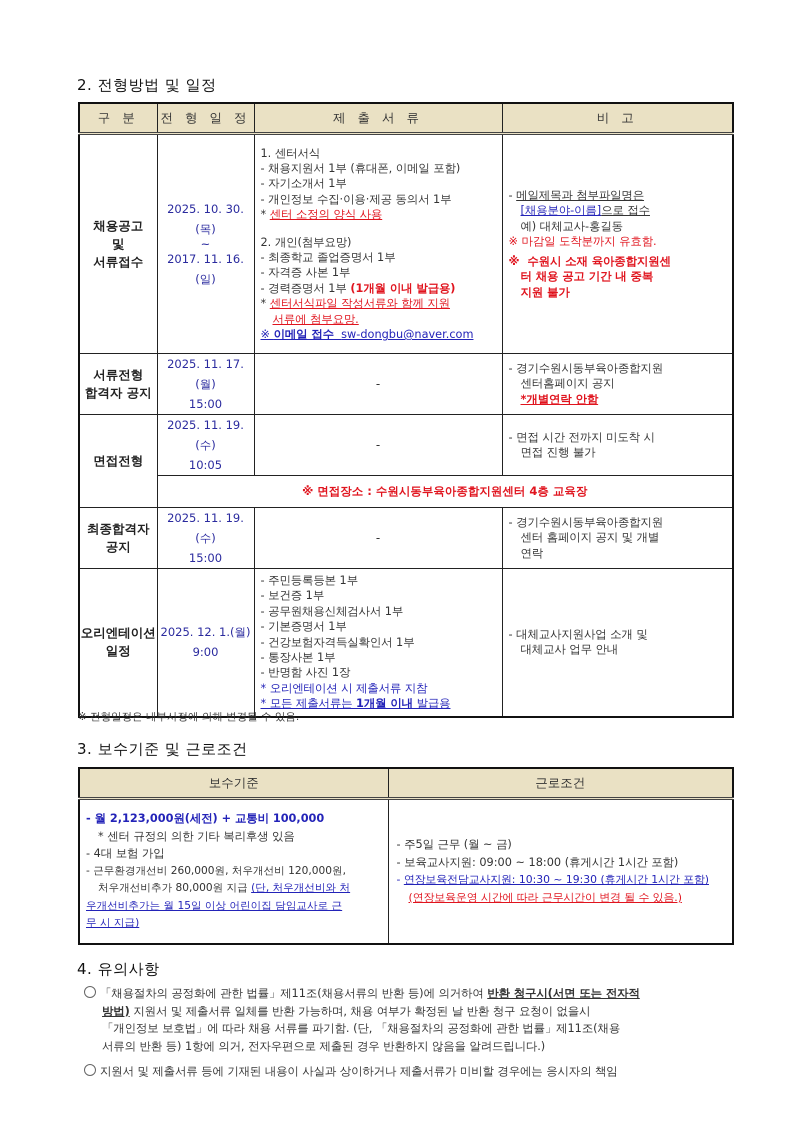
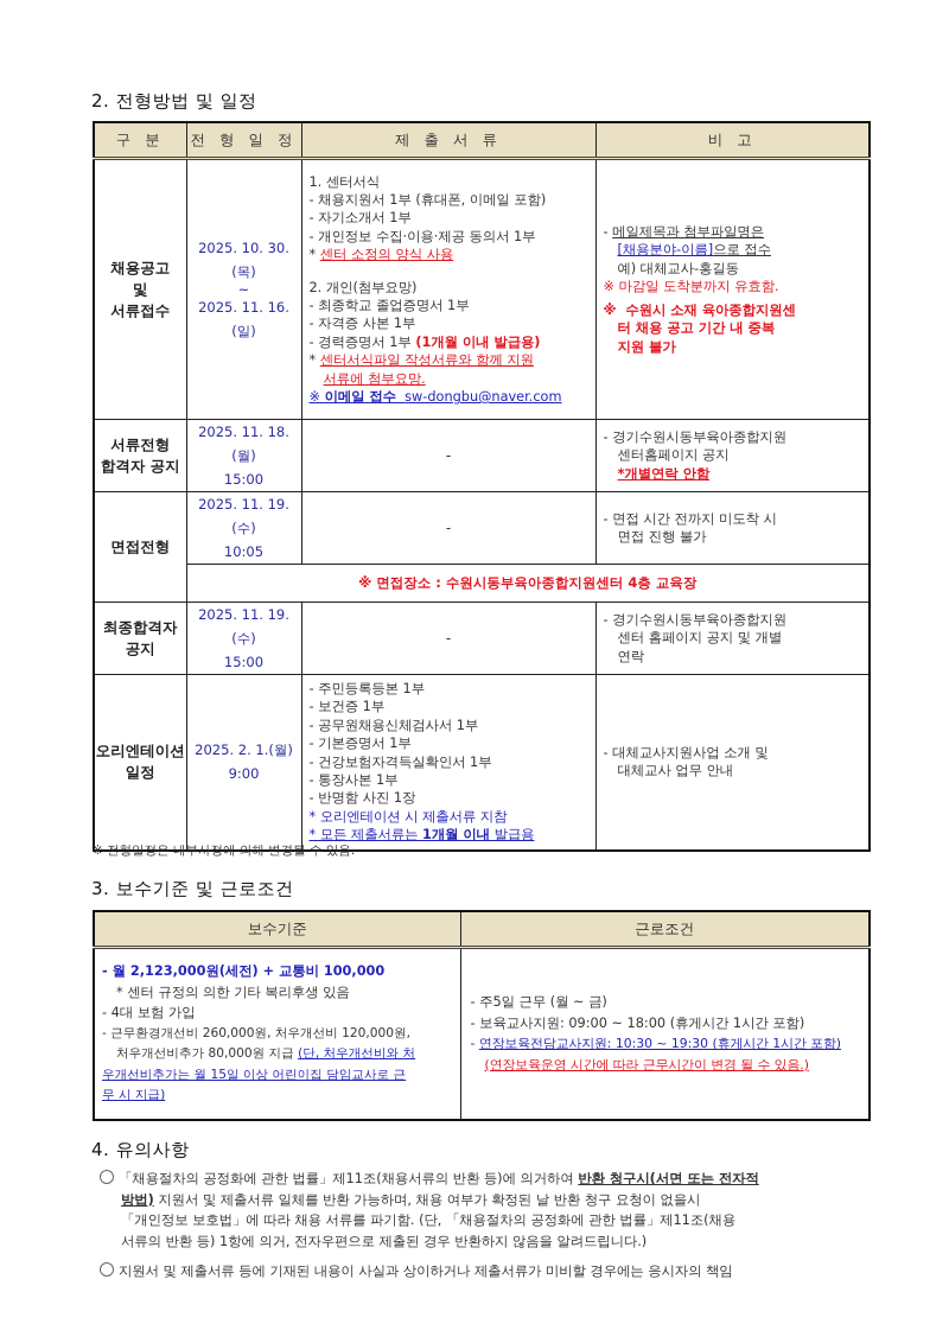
  2. 전형방법 및 일정
  구 분	전 형 일 정	제 출 서 류	비 고
- 채용공고 및 서류접수	2025. 10. 30.(목) ~ 2017. 11. 16.(일)	1. 센터서식 - 채용지원서 1부 (휴대폰, 이메일 포함) - 자기소개서 1부 - 개인정보 수집·이용·제공 동의서 1부 * 센터 소정의 양식 사용 2. 개인(첨부요망) - 최종학교 졸업증명서 1부 - 자격증 사본 1부 - 경력증명서 1부 (1개월 이내 발급용) * 센터서식파일 작성서류와 함께 지원 서류에 첨부요망. ※ 이메일 접수 sw-dongbu@naver.com	- 메일제목과 첨부파일명은 [채용분야-이름]으로 접수 예) 대체교사-홍길동 ※ 마감일 도착분까지 유효함. ※ 수원시 소재 육아종합지원센 터 채용 공고 기간 내 중복 지원 불가
+ 채용공고 및 서류접수	2025. 10. 30.(목) ~ 2025. 11. 16.(일)	1. 센터서식 - 채용지원서 1부 (휴대폰, 이메일 포함) - 자기소개서 1부 - 개인정보 수집·이용·제공 동의서 1부 * 센터 소정의 양식 사용 2. 개인(첨부요망) - 최종학교 졸업증명서 1부 - 자격증 사본 1부 - 경력증명서 1부 (1개월 이내 발급용) * 센터서식파일 작성서류와 함께 지원 서류에 첨부요망. ※ 이메일 접수 sw-dongbu@naver.com	- 메일제목과 첨부파일명은 [채용분야-이름]으로 접수 예) 대체교사-홍길동 ※ 마감일 도착분까지 유효함. ※ 수원시 소재 육아종합지원센 터 채용 공고 기간 내 중복 지원 불가
- 서류전형 합격자 공지	2025. 11. 17.(월) 15:00	-	- 경기수원시동부육아종합지원 센터홈페이지 공지 *개별연락 안함
+ 서류전형 합격자 공지	2025. 11. 18.(월) 15:00	-	- 경기수원시동부육아종합지원 센터홈페이지 공지 *개별연락 안함
  면접전형	2025. 11. 19.(수) 10:05	-	- 면접 시간 전까지 미도착 시 면접 진행 불가
  ※ 면접장소 : 수원시동부육아종합지원센터 4층 교육장
  최종합격자 공지	2025. 11. 19.(수) 15:00	-	- 경기수원시동부육아종합지원 센터 홈페이지 공지 및 개별 연락
- 오리엔테이션 일정	2025. 12. 1.(월) 9:00	- 주민등록등본 1부 - 보건증 1부 - 공무원채용신체검사서 1부 - 기본증명서 1부 - 건강보험자격득실확인서 1부 - 통장사본 1부 - 반명함 사진 1장 * 오리엔테이션 시 제출서류 지참 * 모든 제출서류는 1개월 이내 발급용	- 대체교사지원사업 소개 및 대체교사 업무 안내
+ 오리엔테이션 일정	2025. 2. 1.(월) 9:00	- 주민등록등본 1부 - 보건증 1부 - 공무원채용신체검사서 1부 - 기본증명서 1부 - 건강보험자격득실확인서 1부 - 통장사본 1부 - 반명함 사진 1장 * 오리엔테이션 시 제출서류 지참 * 모든 제출서류는 1개월 이내 발급용	- 대체교사지원사업 소개 및 대체교사 업무 안내
  ※ 전형일정은 내부사정에 의해 변경될 수 있음.
  3. 보수기준 및 근로조건
  보수기준	근로조건
  - 월 2,123,000원(세전) + 교통비 100,000 * 센터 규정의 의한 기타 복리후생 있음 - 4대 보험 가입 - 근무환경개선비 260,000원, 처우개선비 120,000원, 처우개선비추가 80,000원 지급 (단, 처우개선비와 처 우개선비추가는 월 15일 이상 어린이집 담임교사로 근 무 시 지급)	- 주5일 근무 (월 ~ 금) - 보육교사지원: 09:00 ~ 18:00 (휴게시간 1시간 포함) - 연장보육전담교사지원: 10:30 ~ 19:30 (휴게시간 1시간 포함) (연장보육운영 시간에 따라 근무시간이 변경 될 수 있음.)
  4. 유의사항
  「채용절차의 공정화에 관한 법률」제11조(채용서류의 반환 등)에 의거하여 반환 청구시(서면 또는 전자적
  방법) 지원서 및 제출서류 일체를 반환 가능하며, 채용 여부가 확정된 날 반환 청구 요청이 없을시
  「개인정보 보호법」에 따라 채용 서류를 파기함. (단, 「채용절차의 공정화에 관한 법률」제11조(채용
  서류의 반환 등) 1항에 의거, 전자우편으로 제출된 경우 반환하지 않음을 알려드립니다.)
  지원서 및 제출서류 등에 기재된 내용이 사실과 상이하거나 제출서류가 미비할 경우에는 응시자의 책임
